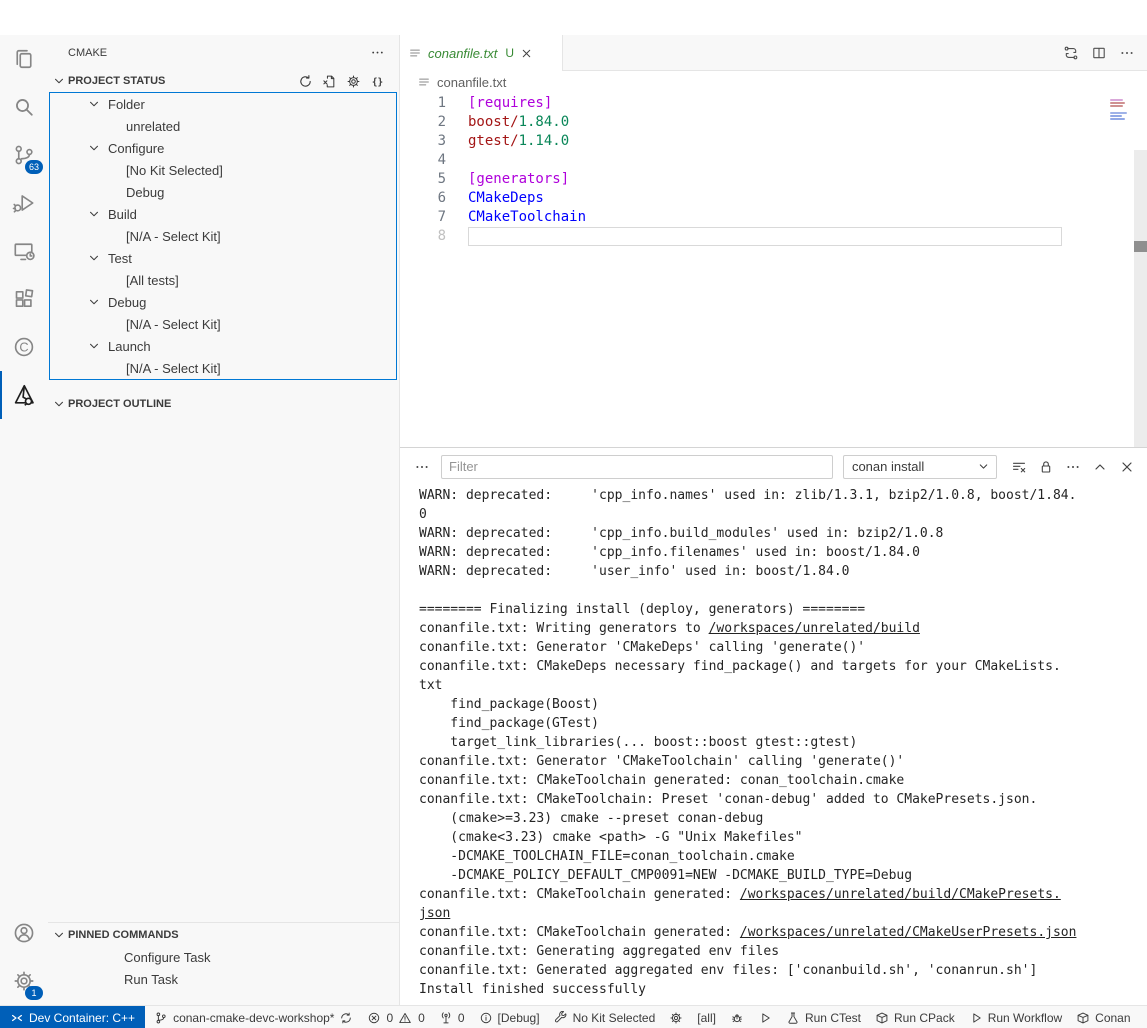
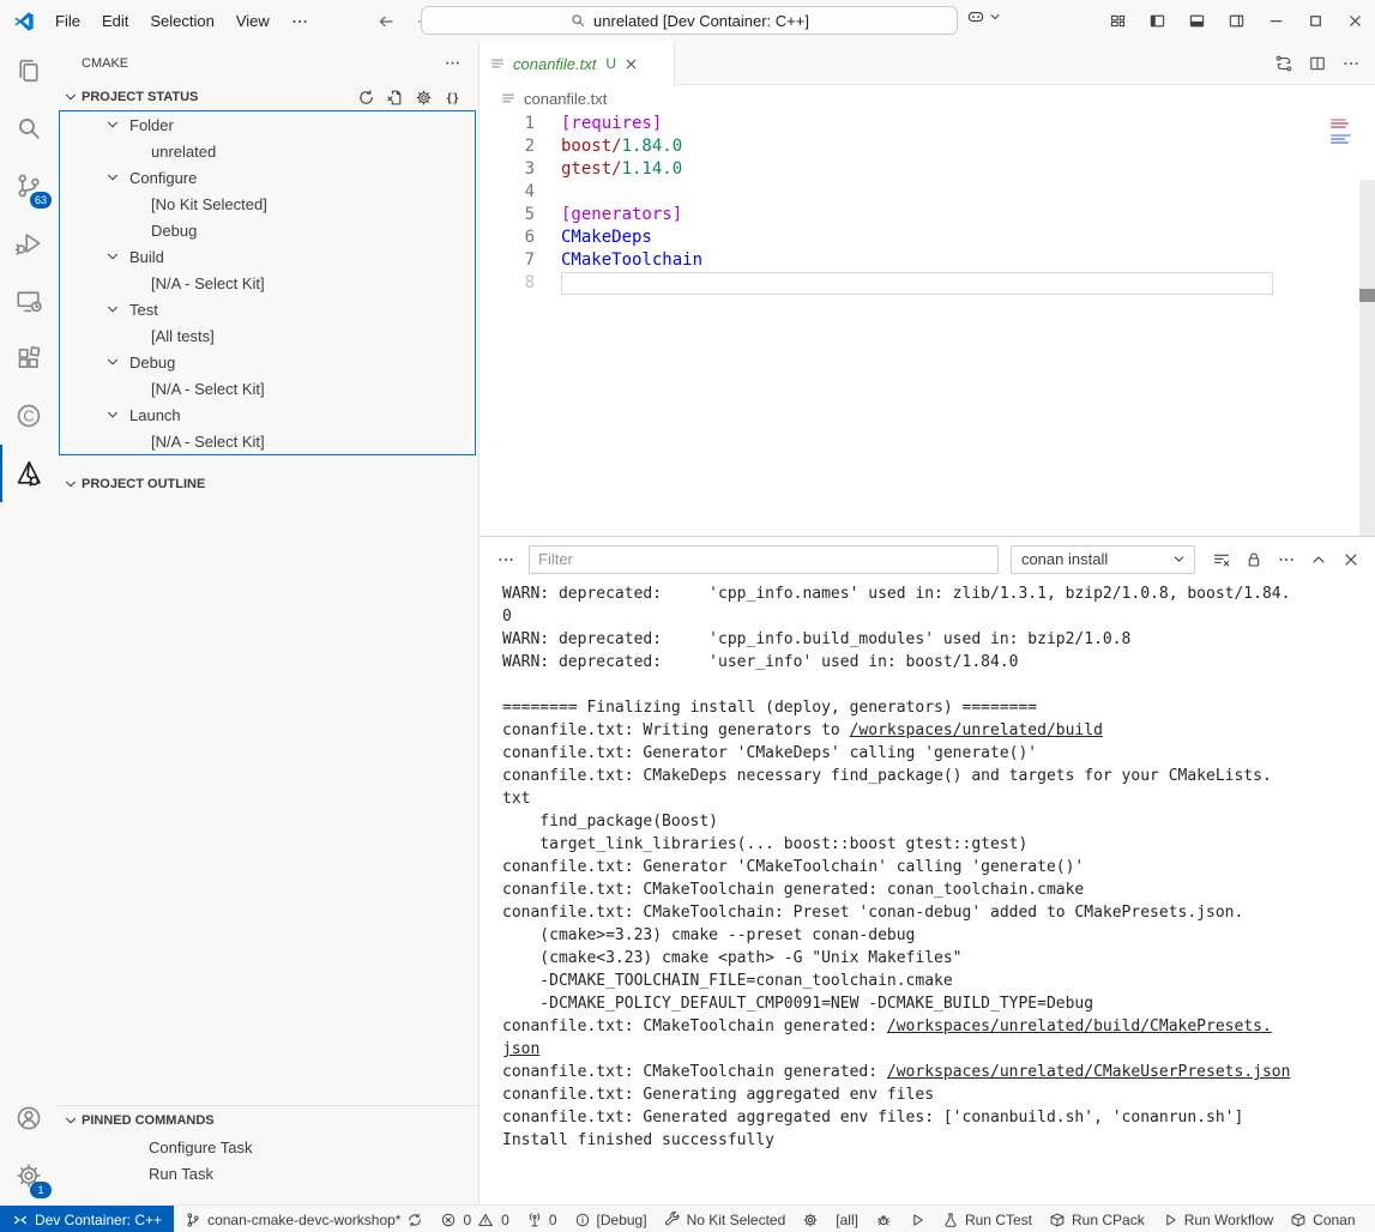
+ File
+ Edit
+ Selection
+ View
+ unrelated [Dev Container: C++]
  63
  1
  CMAKE
  PROJECT STATUS
  Folder
  unrelated
  Configure
  [No Kit Selected]
  Debug
  Build
  [N/A - Select Kit]
  Test
  [All tests]
  Debug
  [N/A - Select Kit]
  Launch
  [N/A - Select Kit]
  PROJECT OUTLINE
  PINNED COMMANDS
  Configure Task
  Run Task
  conanfile.txt
  U
  conanfile.txt
  1
  [requires]
  2
  boost/1.84.0
  3
  gtest/1.14.0
  4
  5
  [generators]
  6
  CMakeDeps
  7
  CMakeToolchain
  8
  Filter
  conan install
  WARN: deprecated: 'cpp_info.names' used in: zlib/1.3.1, bzip2/1.0.8, boost/1.84.
  0
  WARN: deprecated: 'cpp_info.build_modules' used in: bzip2/1.0.8
- WARN: deprecated: 'cpp_info.filenames' used in: boost/1.84.0
  WARN: deprecated: 'user_info' used in: boost/1.84.0
  ======== Finalizing install (deploy, generators) ========
  conanfile.txt: Writing generators to /workspaces/unrelated/build
  conanfile.txt: Generator 'CMakeDeps' calling 'generate()'
  conanfile.txt: CMakeDeps necessary find_package() and targets for your CMakeLists.
  txt
  find_package(Boost)
- find_package(GTest)
  target_link_libraries(... boost::boost gtest::gtest)
  conanfile.txt: Generator 'CMakeToolchain' calling 'generate()'
  conanfile.txt: CMakeToolchain generated: conan_toolchain.cmake
  conanfile.txt: CMakeToolchain: Preset 'conan-debug' added to CMakePresets.json.
  (cmake>=3.23) cmake --preset conan-debug
  (cmake<3.23) cmake <path> -G "Unix Makefiles"
  -DCMAKE_TOOLCHAIN_FILE=conan_toolchain.cmake
  -DCMAKE_POLICY_DEFAULT_CMP0091=NEW -DCMAKE_BUILD_TYPE=Debug
  conanfile.txt: CMakeToolchain generated: /workspaces/unrelated/build/CMakePresets.
  json
  conanfile.txt: CMakeToolchain generated: /workspaces/unrelated/CMakeUserPresets.json
  conanfile.txt: Generating aggregated env files
  conanfile.txt: Generated aggregated env files: ['conanbuild.sh', 'conanrun.sh']
  Install finished successfully
  Dev Container: C++
  conan-cmake-devc-workshop*
  0
  0
  0
  [Debug]
  No Kit Selected
  [all]
  Run CTest
  Run CPack
  Run Workflow
  Conan
